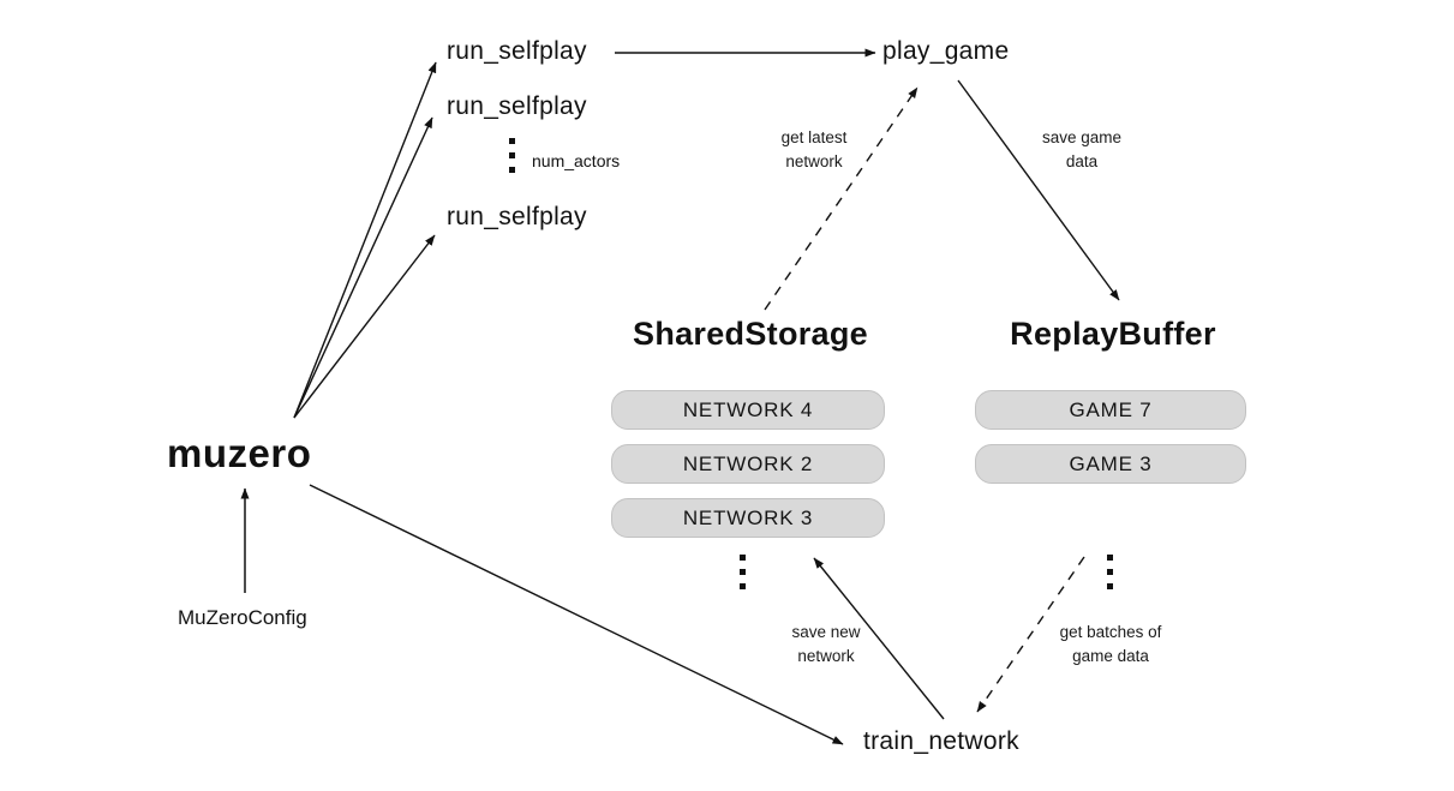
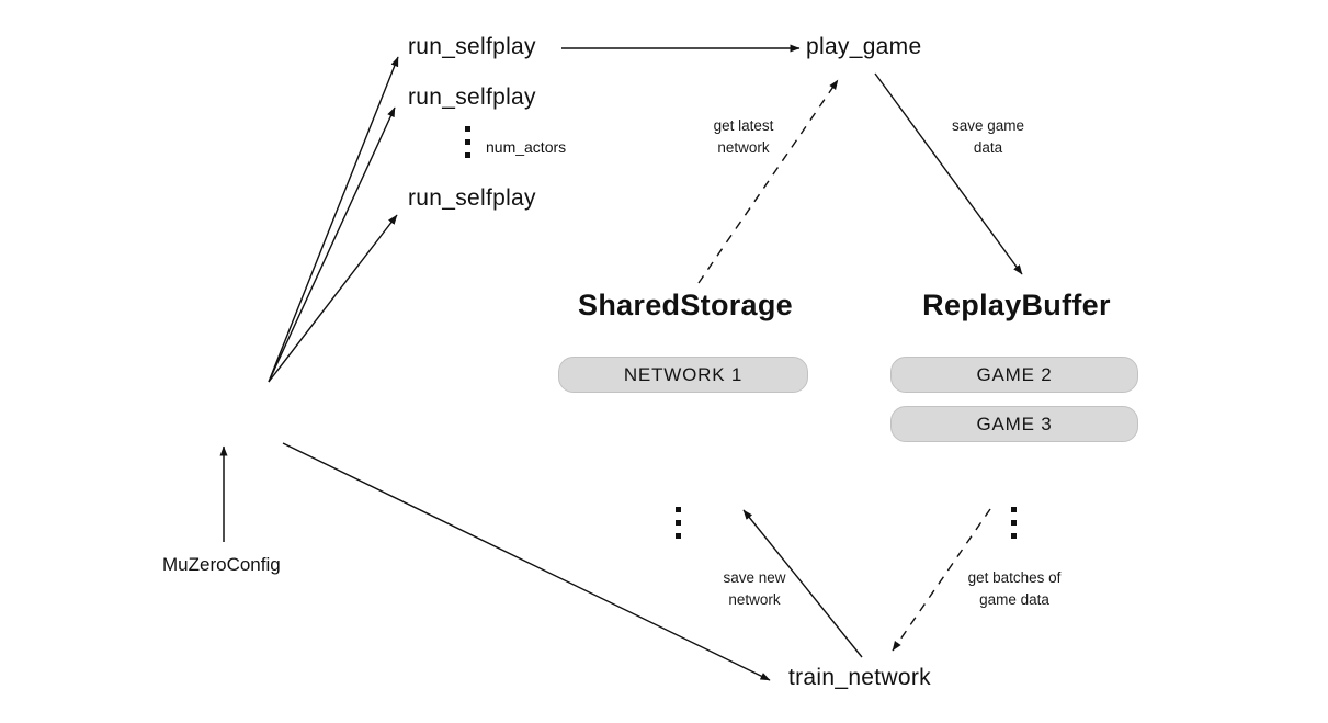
- muzero
  MuZeroConfig
  run_selfplay
  run_selfplay
  run_selfplay
  play_game
  train_network
  num_actors
  get latest
  network
  save game
  data
  save new
  network
  get batches of
  game data
  SharedStorage
- NETWORK 4
+ NETWORK 1
- NETWORK 2
- NETWORK 3
  ReplayBuffer
- GAME 7
+ GAME 2
  GAME 3
